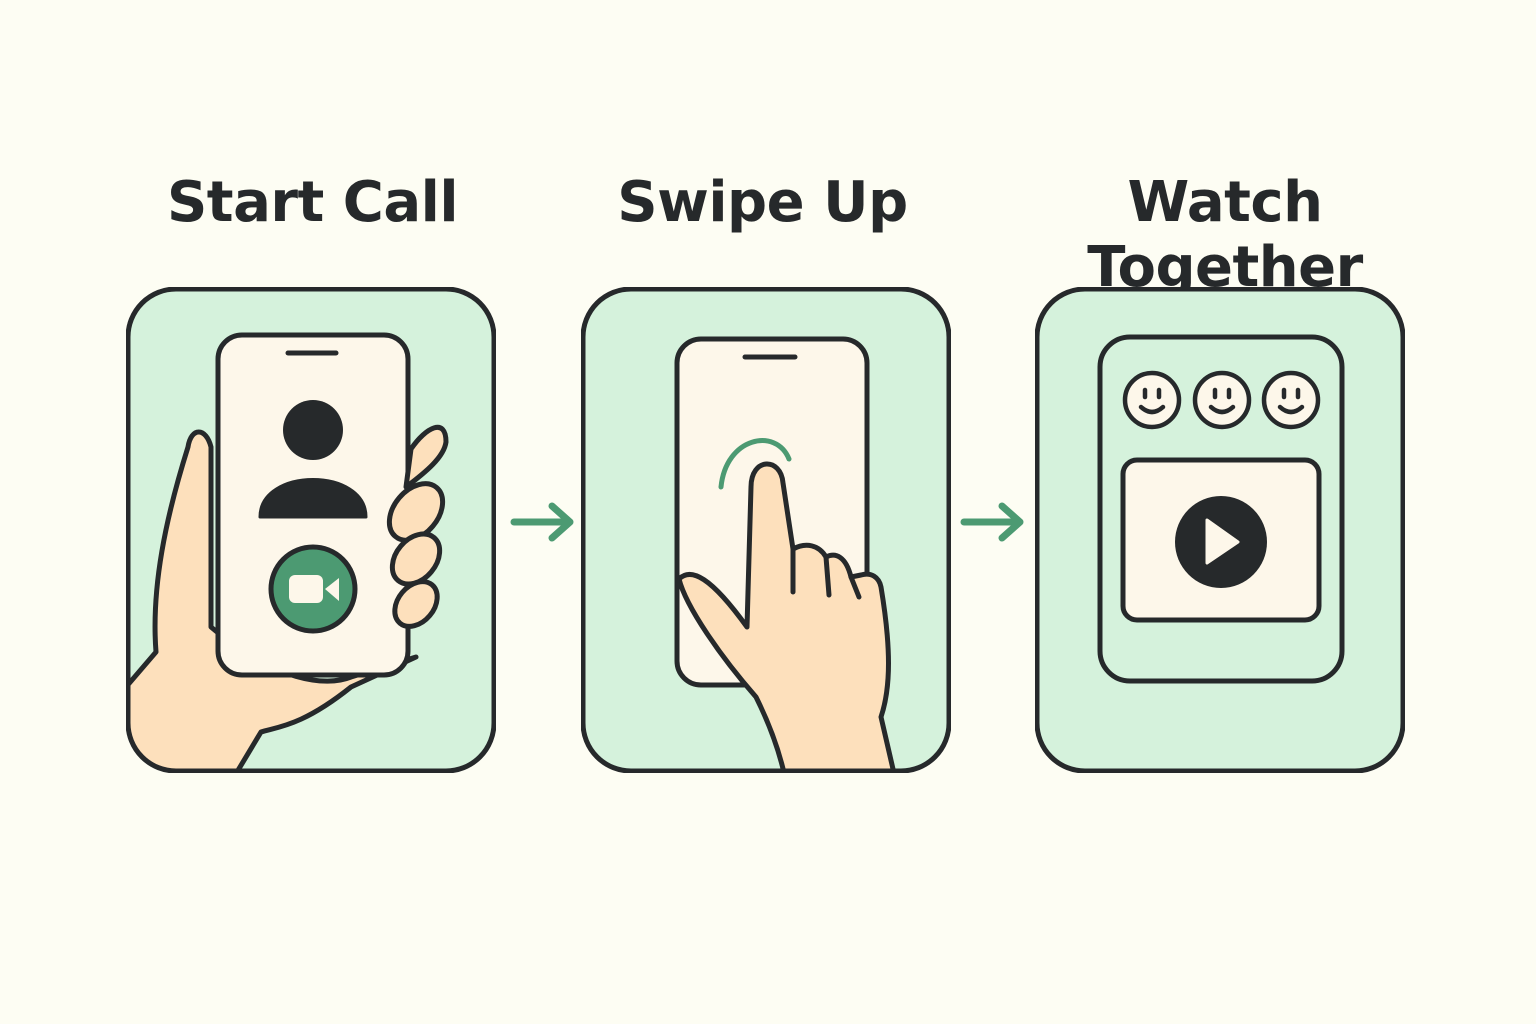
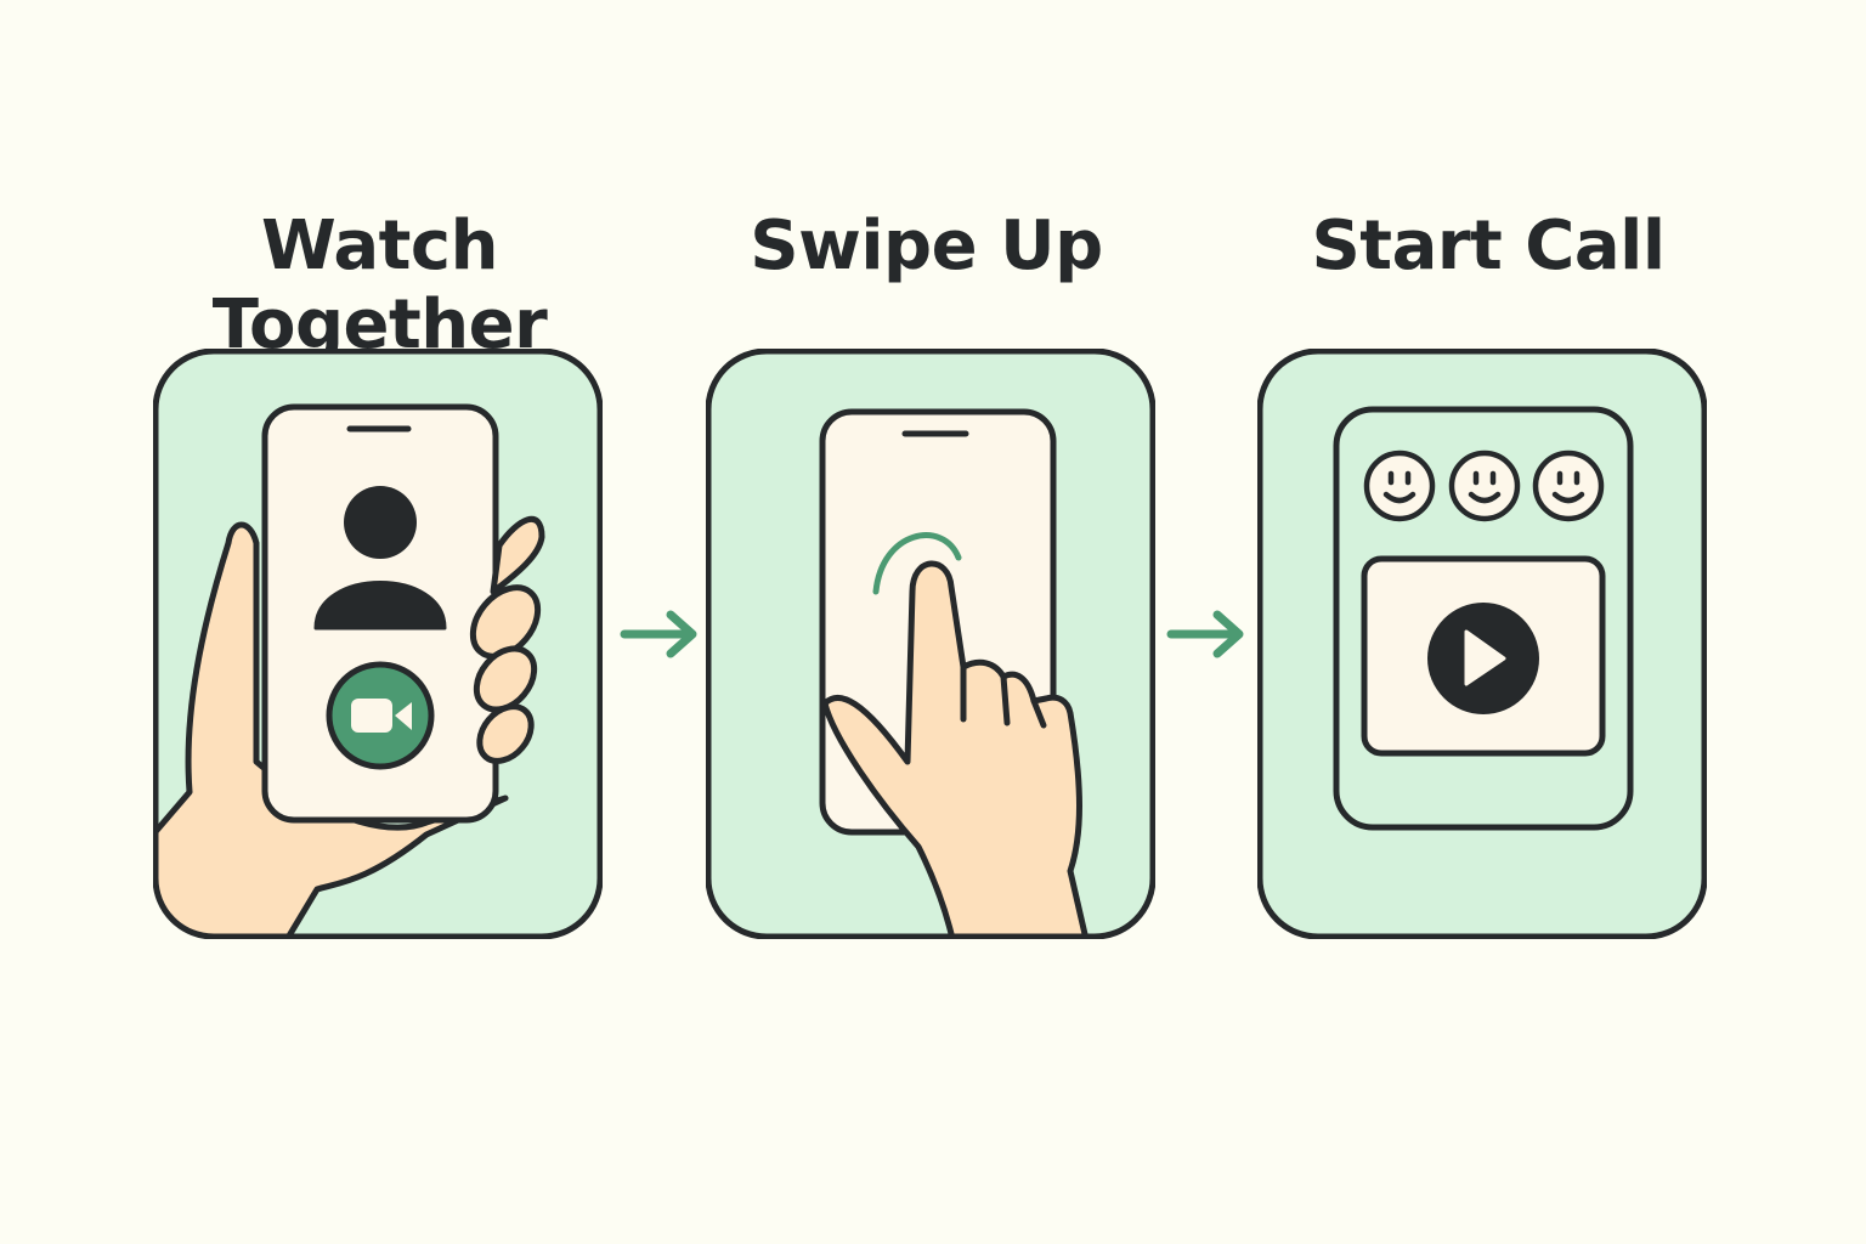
- Start Call
+ Watch Together
  Swipe Up
- Watch Together
+ Start Call
